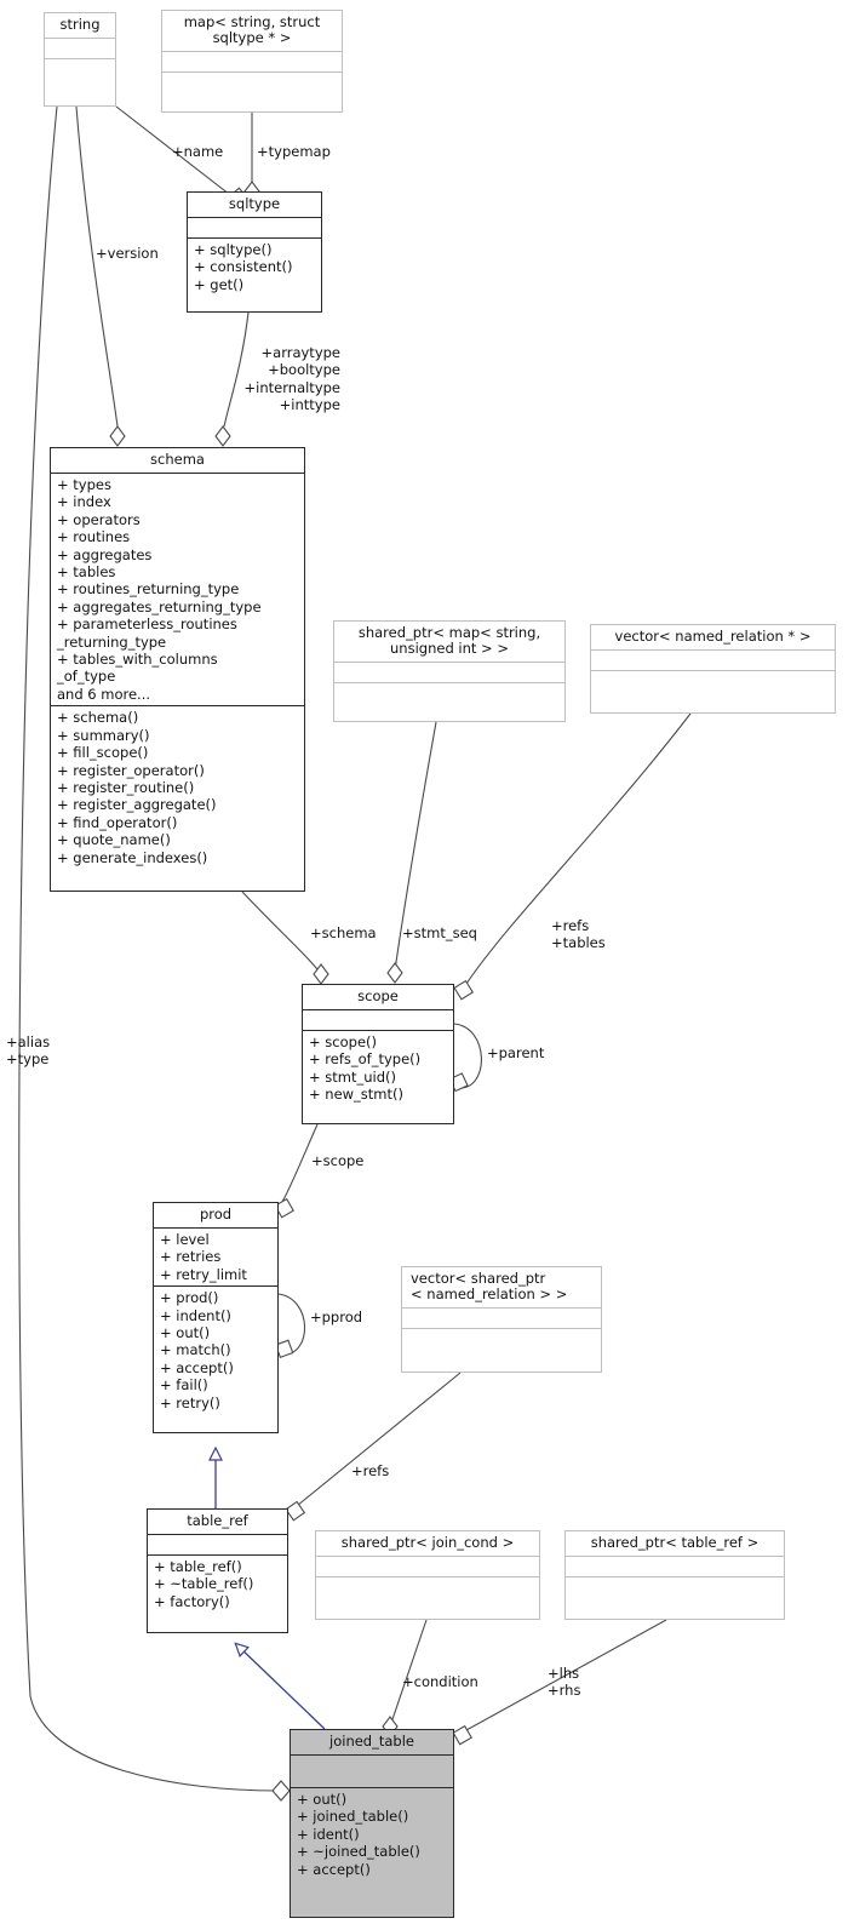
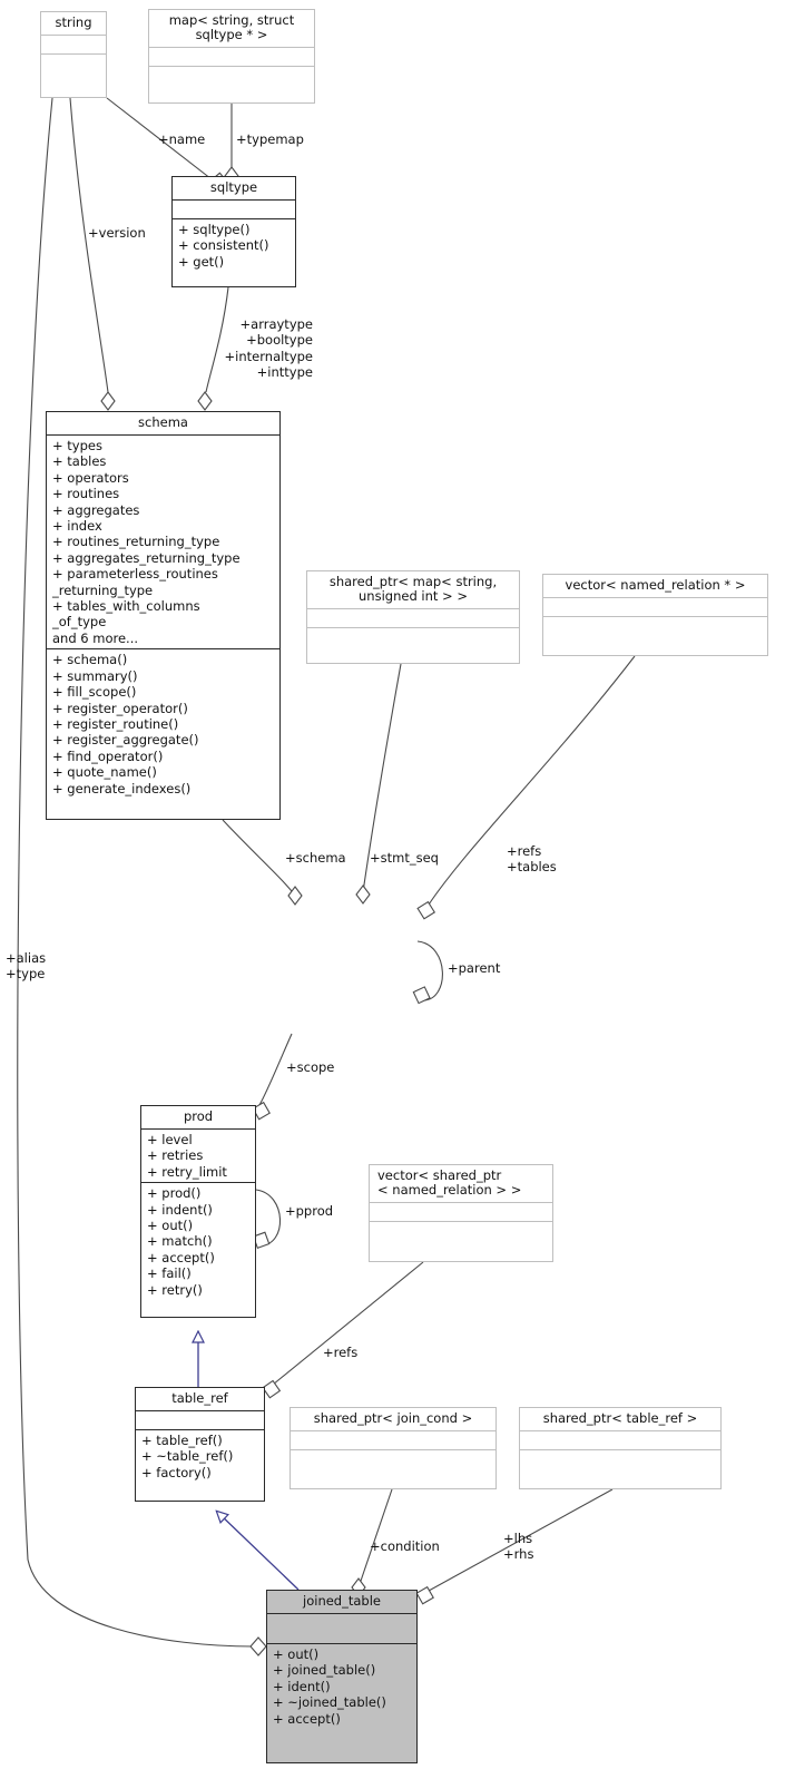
  string
  map< string, struct
  sqltype * >
  sqltype
  + sqltype()
  + consistent()
  + get()
  schema
  + types
- + index
+ + tables
  + operators
  + routines
  + aggregates
- + tables
+ + index
  + routines_returning_type
  + aggregates_returning_type
  + parameterless_routines
  _returning_type
  + tables_with_columns
  _of_type
  and 6 more...
  + schema()
  + summary()
  + fill_scope()
  + register_operator()
  + register_routine()
  + register_aggregate()
  + find_operator()
  + quote_name()
  + generate_indexes()
  shared_ptr< map< string,
  unsigned int > >
  vector< named_relation * >
- scope
- + scope()
- + refs_of_type()
- + stmt_uid()
- + new_stmt()
  prod
  + level
  + retries
  + retry_limit
  + prod()
  + indent()
  + out()
  + match()
  + accept()
  + fail()
  + retry()
  vector< shared_ptr
  < named_relation > >
  table_ref
  + table_ref()
  + ~table_ref()
  + factory()
  shared_ptr< join_cond >
  shared_ptr< table_ref >
  joined_table
  + out()
  + joined_table()
  + ident()
  + ~joined_table()
  + accept()
  +name
  +typemap
  +version
  +arraytype
  +booltype
  +internaltype
  +inttype
  +schema
  +stmt_seq
  +refs
  +tables
  +parent
  +scope
  +pprod
  +refs
  +alias
  +type
  +condition
  +lhs
  +rhs
